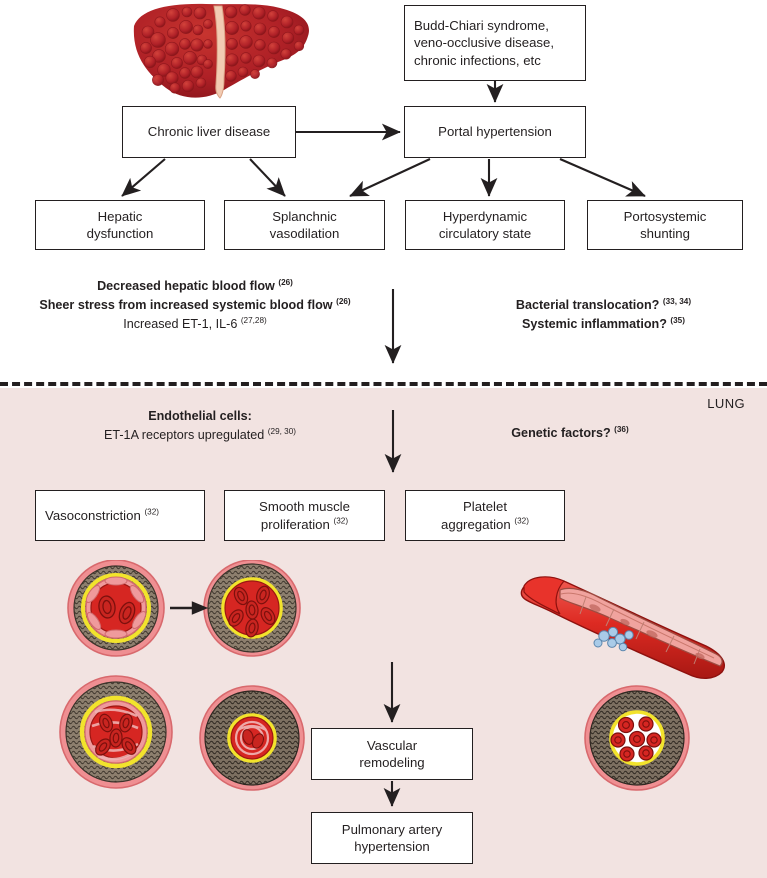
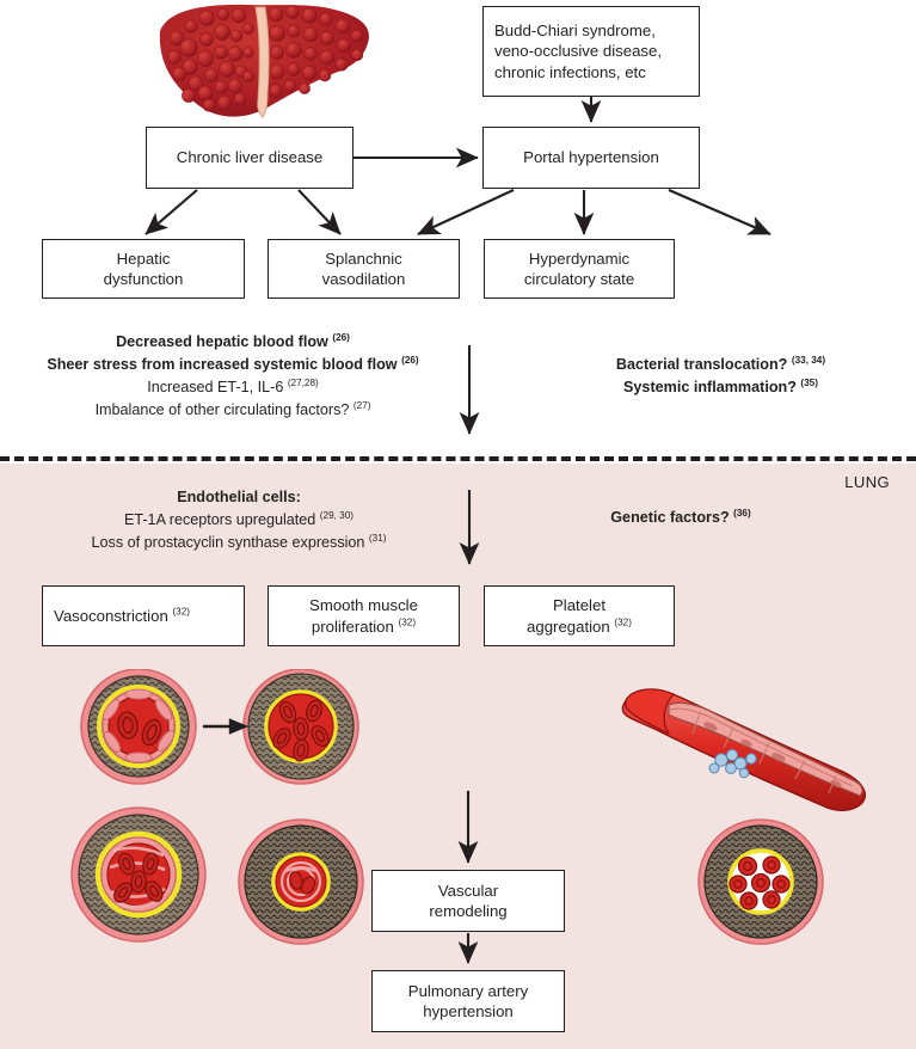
  LUNG
  Budd-Chiari syndrome,
  veno-occlusive disease,
  chronic infections, etc
  Chronic liver disease
  Portal hypertension
  Hepatic
  dysfunction
  Splanchnic
  vasodilation
  Hyperdynamic
  circulatory state
- Portosystemic
- shunting
  Decreased hepatic blood flow (26)
  Sheer stress from increased systemic blood flow (26)
  Increased ET-1, IL-6 (27,28)
+ Imbalance of other circulating factors? (27)
  Bacterial translocation? (33, 34)
  Systemic inflammation? (35)
  Endothelial cells:
  ET-1A receptors upregulated (29, 30)
+ Loss of prostacyclin synthase expression (31)
  Genetic factors? (36)
  Vasoconstriction (32)
  Smooth muscle
  proliferation (32)
  Platelet
  aggregation (32)
  Vascular
  remodeling
  Pulmonary artery
  hypertension
